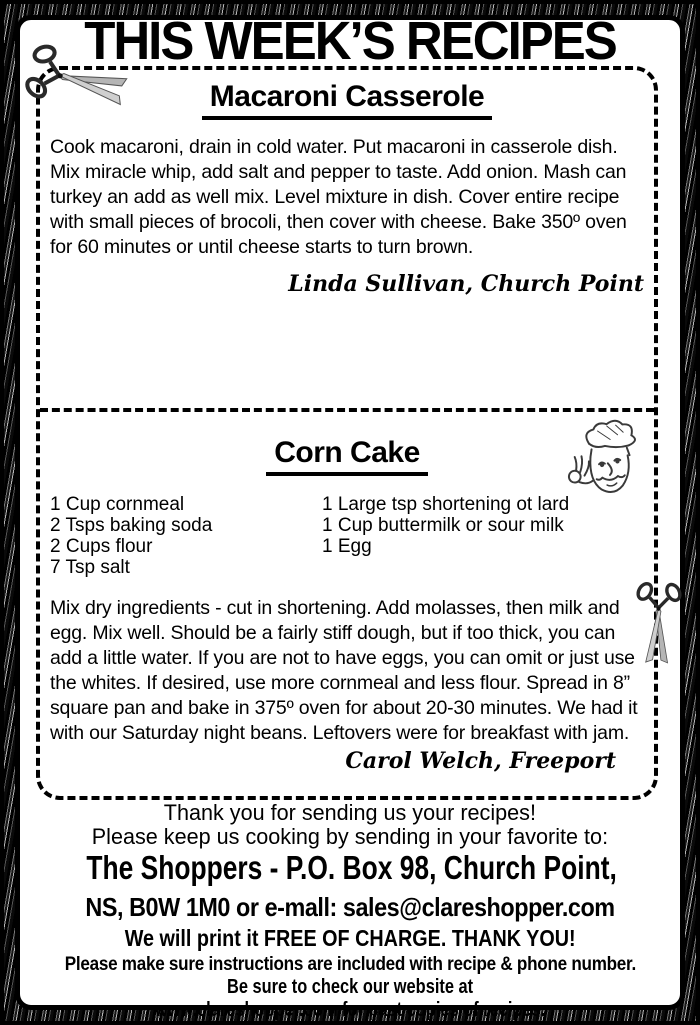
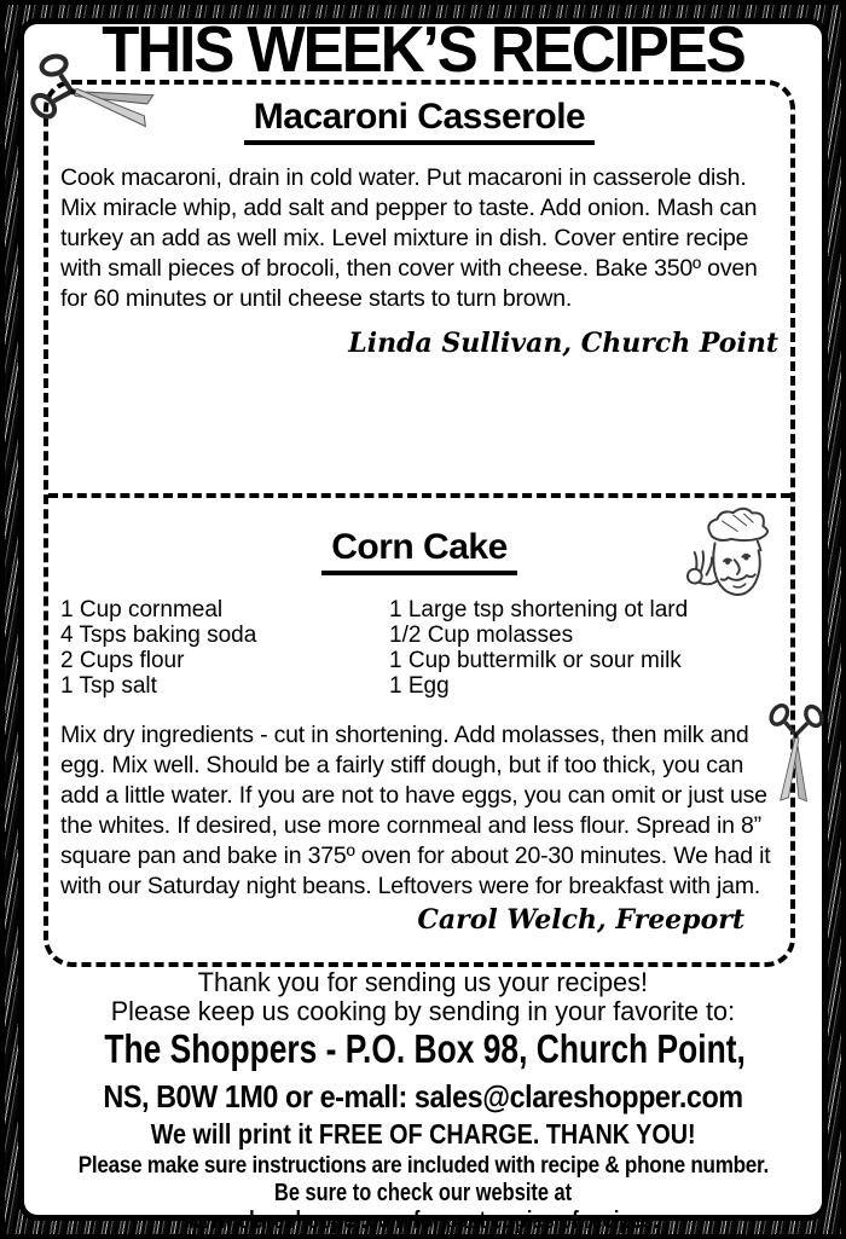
  THIS WEEK’S RECIPES
  Macaroni Casserole
  Cook macaroni, drain in cold water. Put macaroni in casserole dish. Mix miracle whip, add salt and pepper to taste. Add onion. Mash can turkey an add as well mix. Level mixture in dish. Cover entire recipe with small pieces of brocoli, then cover with cheese. Bake 350º oven for 60 minutes or until cheese starts to turn brown.
  Linda Sullivan, Church Point
  Corn Cake
  1 Cup cornmeal
- 2 Tsps baking soda
+ 4 Tsps baking soda
  2 Cups flour
- 7 Tsp salt
+ 1 Tsp salt
  1 Large tsp shortening ot lard
+ 1/2 Cup molasses
  1 Cup buttermilk or sour milk
  1 Egg
  Mix dry ingredients - cut in shortening. Add molasses, then milk and egg. Mix well. Should be a fairly stiff dough, but if too thick, you can add a little water. If you are not to have eggs, you can omit or just use the whites. If desired, use more cornmeal and less flour. Spread in 8” square pan and bake in 375º oven for about 20-30 minutes. We had it with our Saturday night beans. Leftovers were for breakfast with jam.
  Carol Welch, Freeport
  Thank you for sending us your recipes!
  Please keep us cooking by sending in your favorite to:
  The Shoppers - P.O. Box 98, Church Point,
  NS, B0W 1M0 or e-mall: sales@clareshopper.com
  We will print it FREE OF CHARGE. THANK YOU!
  Please make sure instructions are included with recipe & phone number.
  Be sure to check our website at
  www.clareshopper.com for past copies of recipes.
